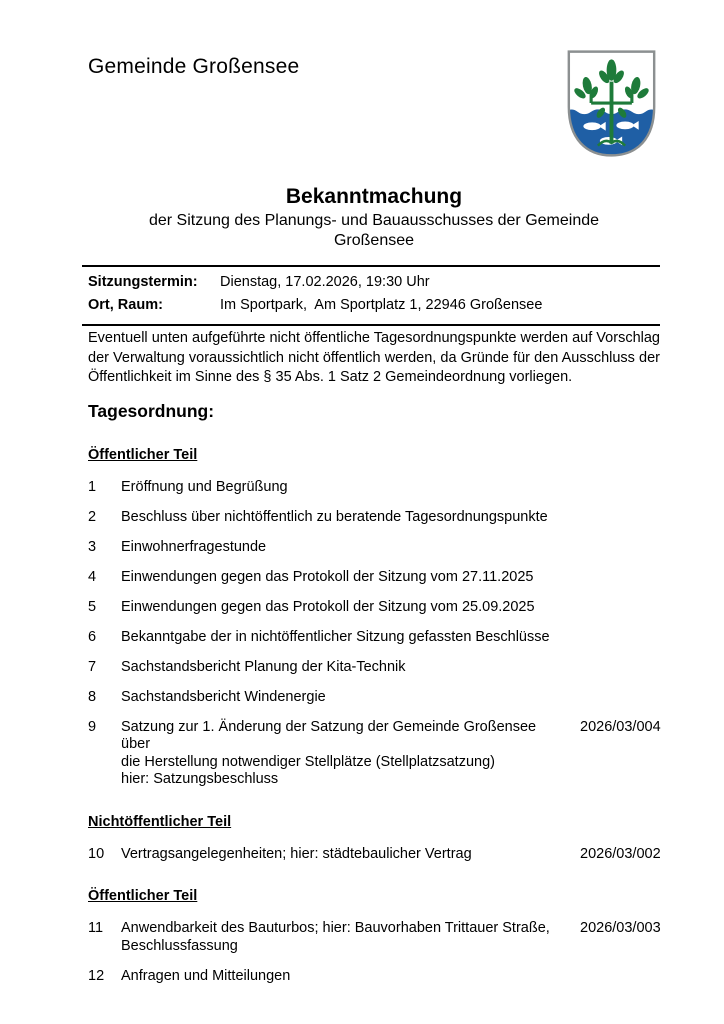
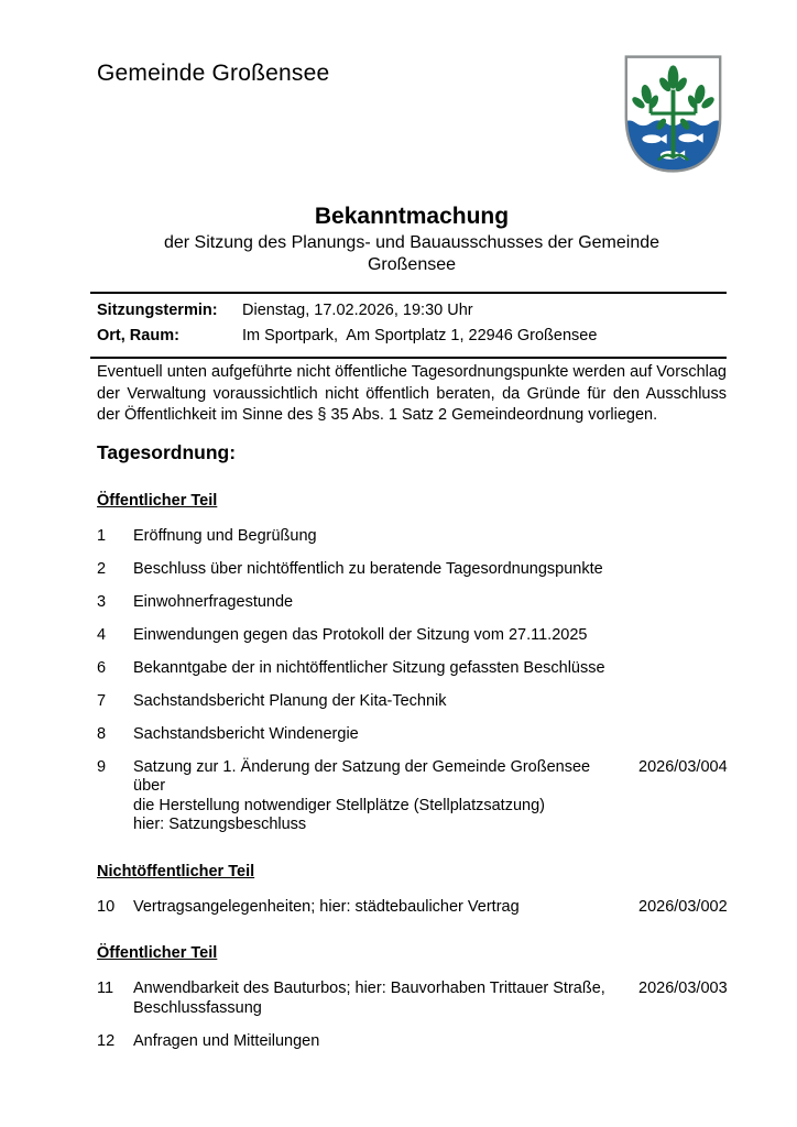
  Gemeinde Großensee
  Bekanntmachung
  der Sitzung des Planungs- und Bauausschusses der Gemeinde
  Großensee
  Sitzungstermin:
  Dienstag, 17.02.2026, 19:30 Uhr
  Ort, Raum:
  Im Sportpark, Am Sportplatz 1, 22946 Großensee
- Eventuell unten aufgeführte nicht öffentliche Tagesordnungspunkte werden auf Vorschlag der Verwaltung voraussichtlich nicht öffentlich werden, da Gründe für den Ausschluss der Öffentlichkeit im Sinne des § 35 Abs. 1 Satz 2 Gemeindeordnung vorliegen.
+ Eventuell unten aufgeführte nicht öffentliche Tagesordnungspunkte werden auf Vorschlag der Verwaltung voraussichtlich nicht öffentlich beraten, da Gründe für den Ausschluss der Öffentlichkeit im Sinne des § 35 Abs. 1 Satz 2 Gemeindeordnung vorliegen.
  Tagesordnung:
  Öffentlicher Teil
  1
  Eröffnung und Begrüßung
  2
  Beschluss über nichtöffentlich zu beratende Tagesordnungspunkte
  3
  Einwohnerfragestunde
  4
  Einwendungen gegen das Protokoll der Sitzung vom 27.11.2025
- 5
- Einwendungen gegen das Protokoll der Sitzung vom 25.09.2025
  6
  Bekanntgabe der in nichtöffentlicher Sitzung gefassten Beschlüsse
  7
  Sachstandsbericht Planung der Kita-Technik
  8
  Sachstandsbericht Windenergie
  9
  Satzung zur 1. Änderung der Satzung der Gemeinde Großensee über
  die Herstellung notwendiger Stellplätze (Stellplatzsatzung)
  hier: Satzungsbeschluss
  2026/03/004
  Nichtöffentlicher Teil
  10
  Vertragsangelegenheiten; hier: städtebaulicher Vertrag
  2026/03/002
  Öffentlicher Teil
  11
  Anwendbarkeit des Bauturbos; hier: Bauvorhaben Trittauer Straße,
  Beschlussfassung
  2026/03/003
  12
  Anfragen und Mitteilungen
